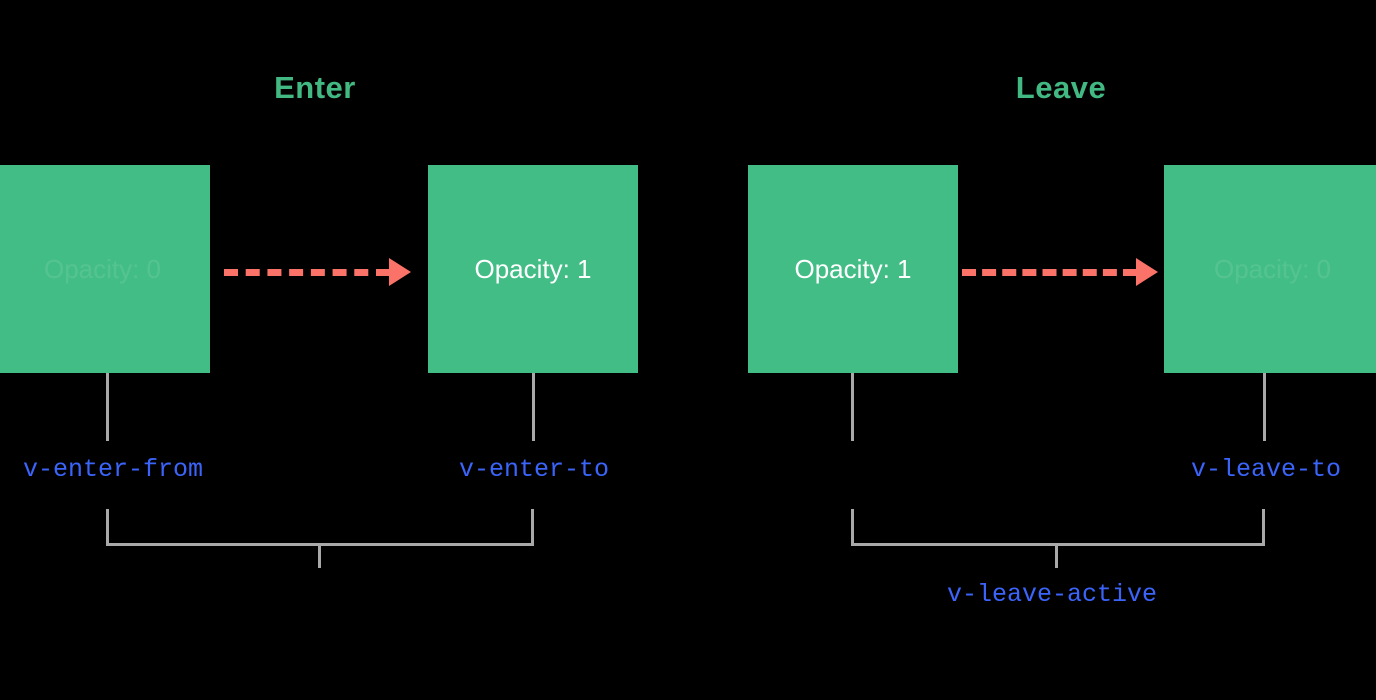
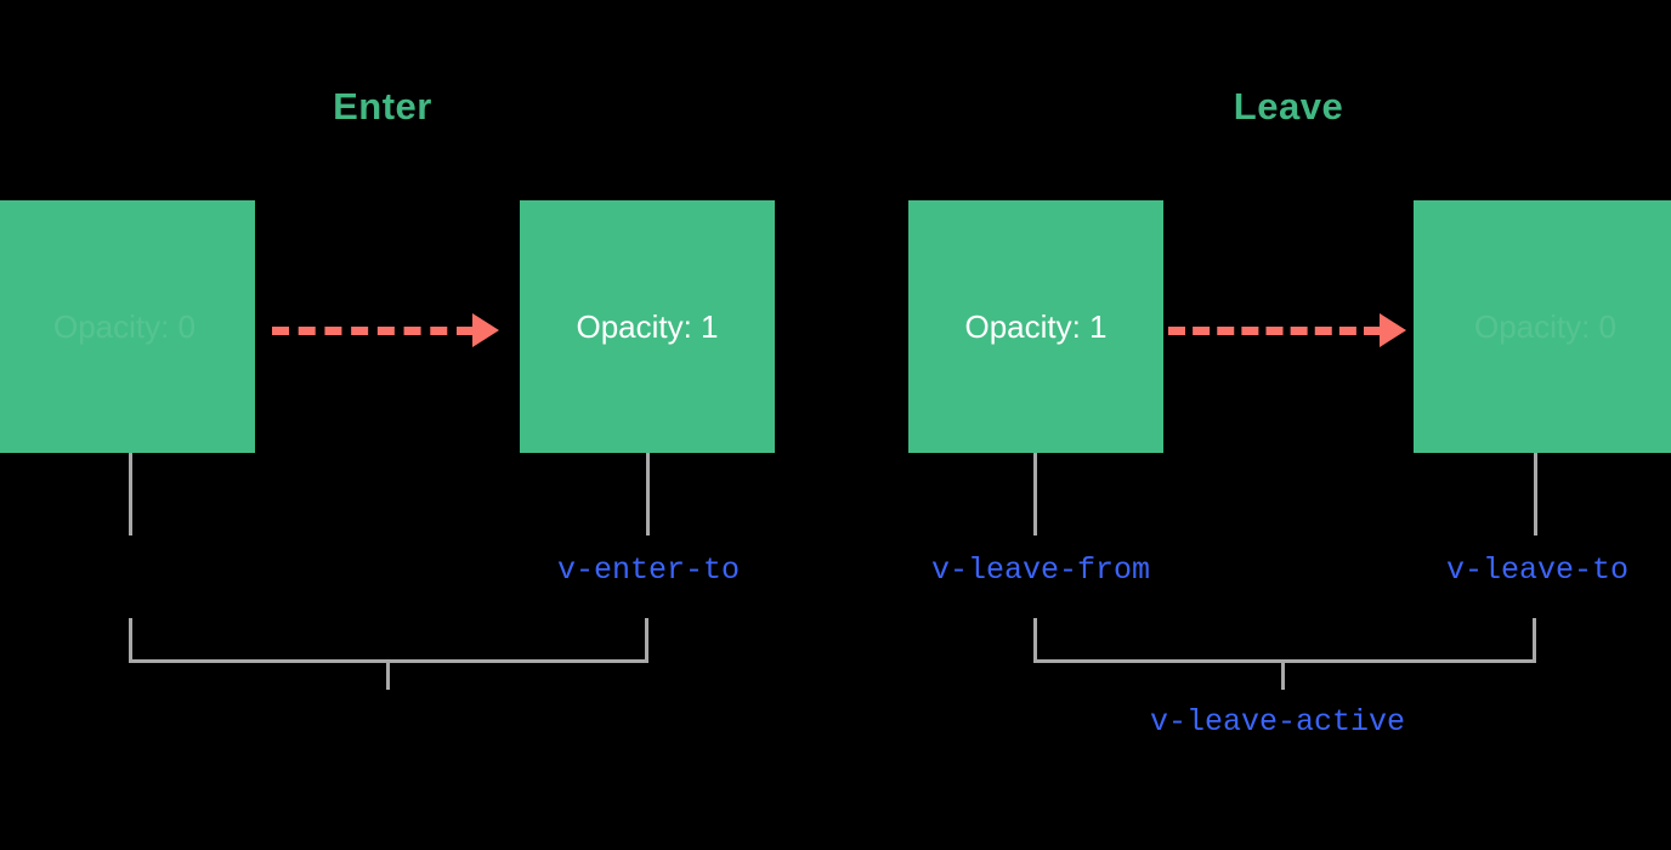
  Enter
  Opacity: 1
- v-enter-from
  v-enter-to
  Leave
  Opacity: 1
+ v-leave-from
  v-leave-to
  v-leave-active
